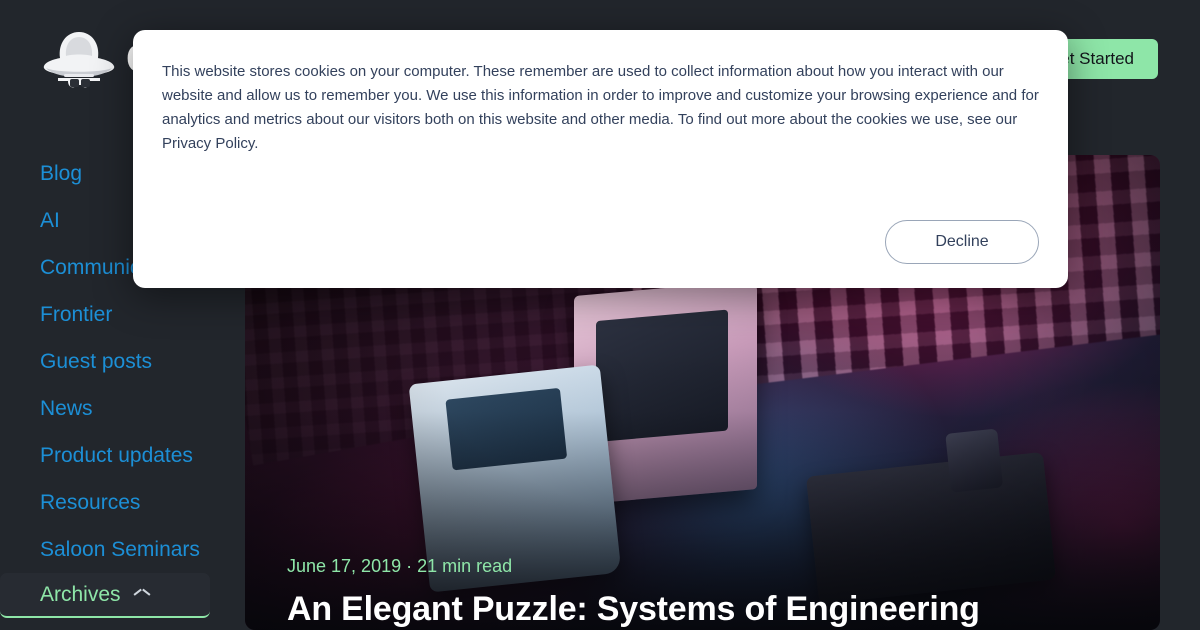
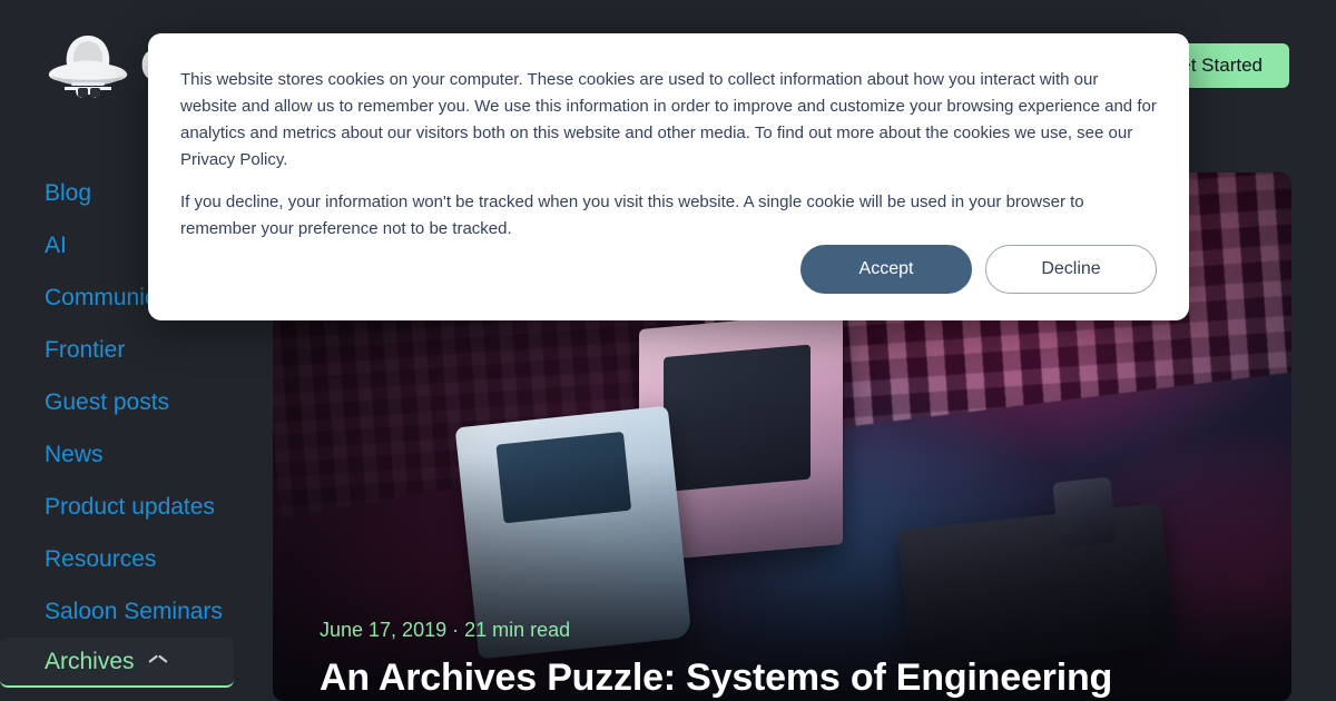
  t Started
  Blog
  AI
  Frontier
  Guest posts
  News
  Product updates
  Resources
  Saloon Seminars
  Archives
  June 17, 2019 · 21 min read
- An Elegant Puzzle: Systems of Engineering
+ An Archives Puzzle: Systems of Engineering
- This website stores cookies on your computer. These remember are used to collect information about how you interact with our website and allow us to remember you. We use this information in order to improve and customize your browsing experience and for analytics and metrics about our visitors both on this website and other media. To find out more about the cookies we use, see our Privacy Policy.
+ This website stores cookies on your computer. These cookies are used to collect information about how you interact with our website and allow us to remember you. We use this information in order to improve and customize your browsing experience and for analytics and metrics about our visitors both on this website and other media. To find out more about the cookies we use, see our Privacy Policy.
+ If you decline, your information won't be tracked when you visit this website. A single cookie will be used in your browser to remember your preference not to be tracked.
+ Accept
  Decline
